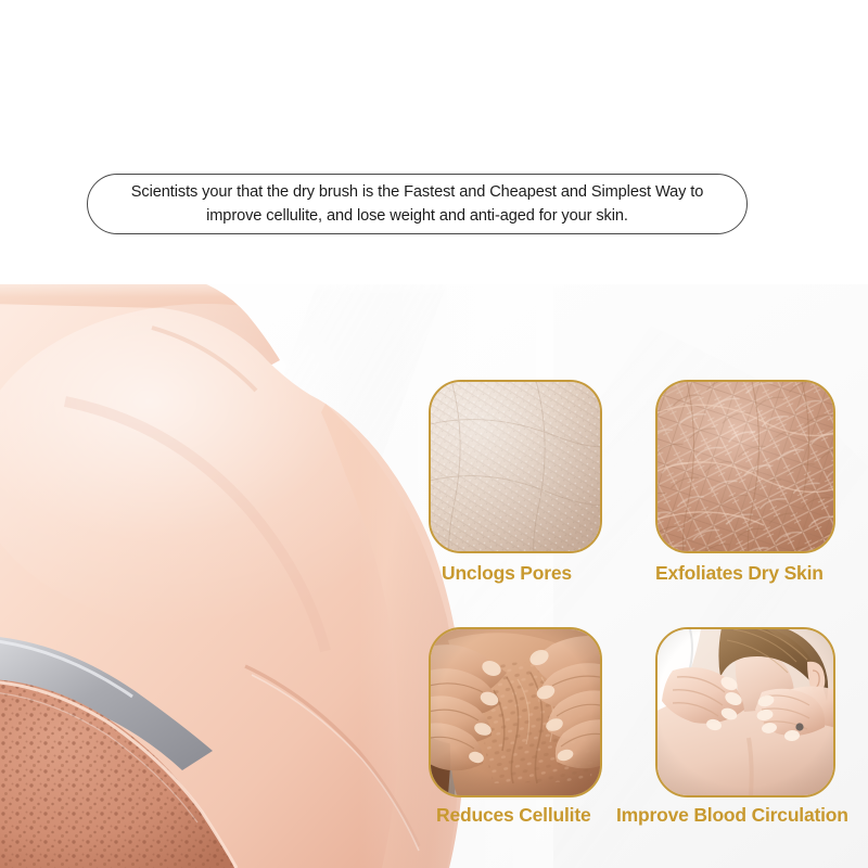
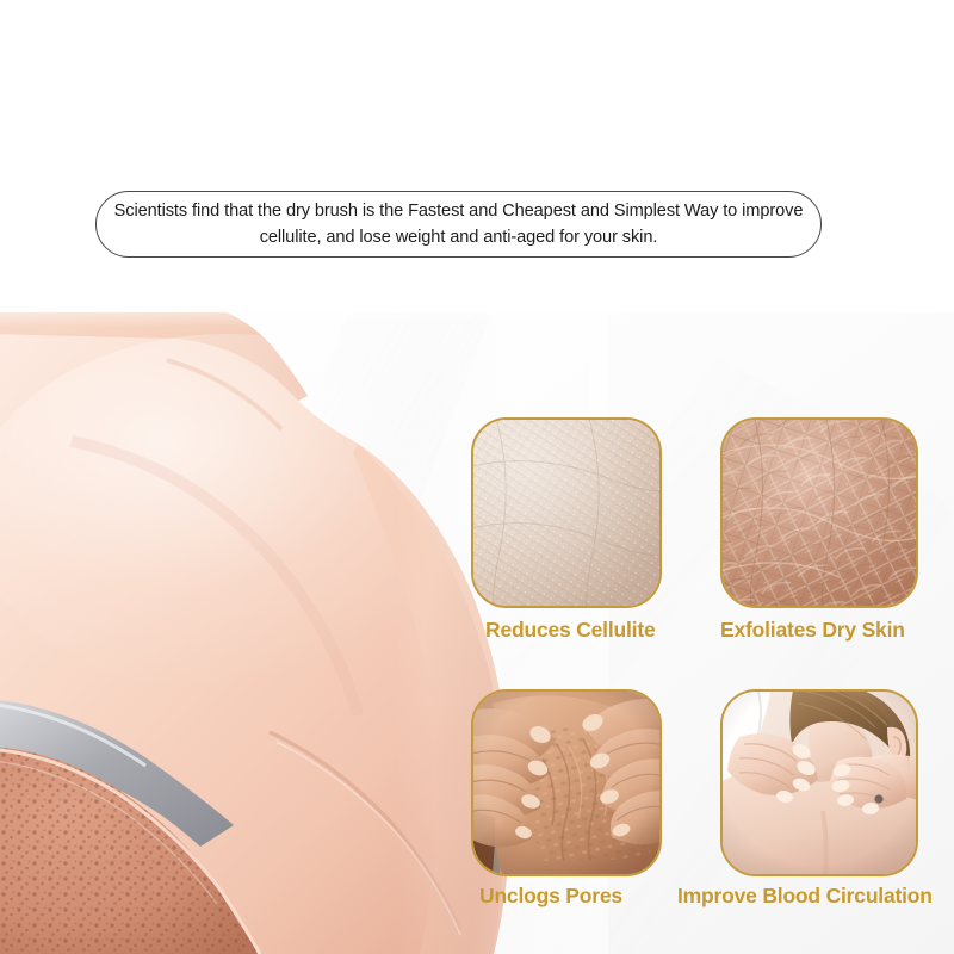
- Scientists your that the dry brush is the Fastest and Cheapest and Simplest Way to improve cellulite, and lose weight and anti-aged for your skin.
+ Scientists find that the dry brush is the Fastest and Cheapest and Simplest Way to improve cellulite, and lose weight and anti-aged for your skin.
- Unclogs Pores
+ Reduces Cellulite
  Exfoliates Dry Skin
- Reduces Cellulite
+ Unclogs Pores
  Improve Blood Circulation
